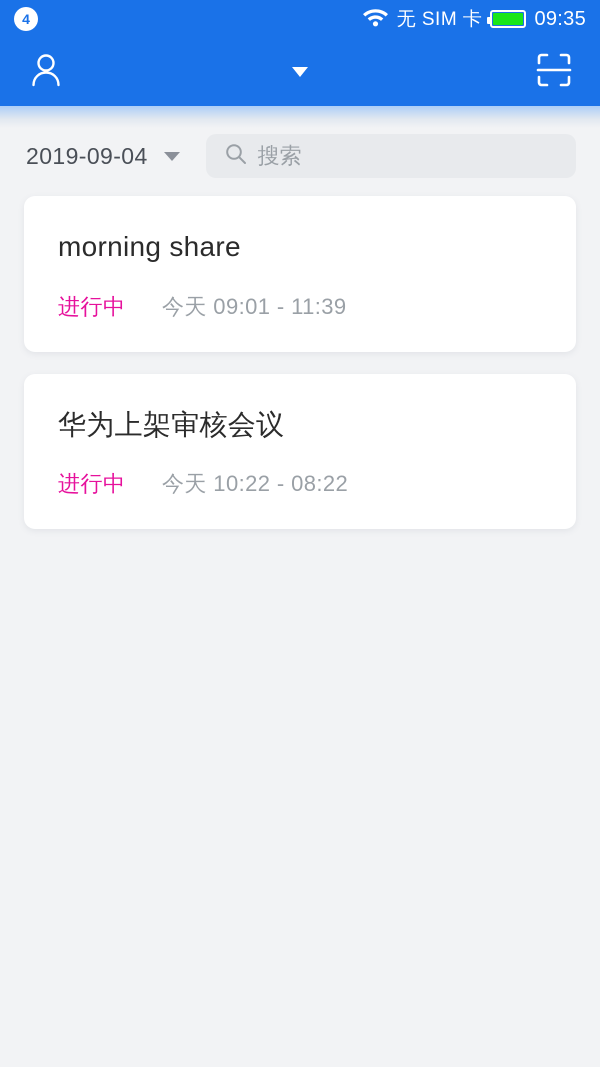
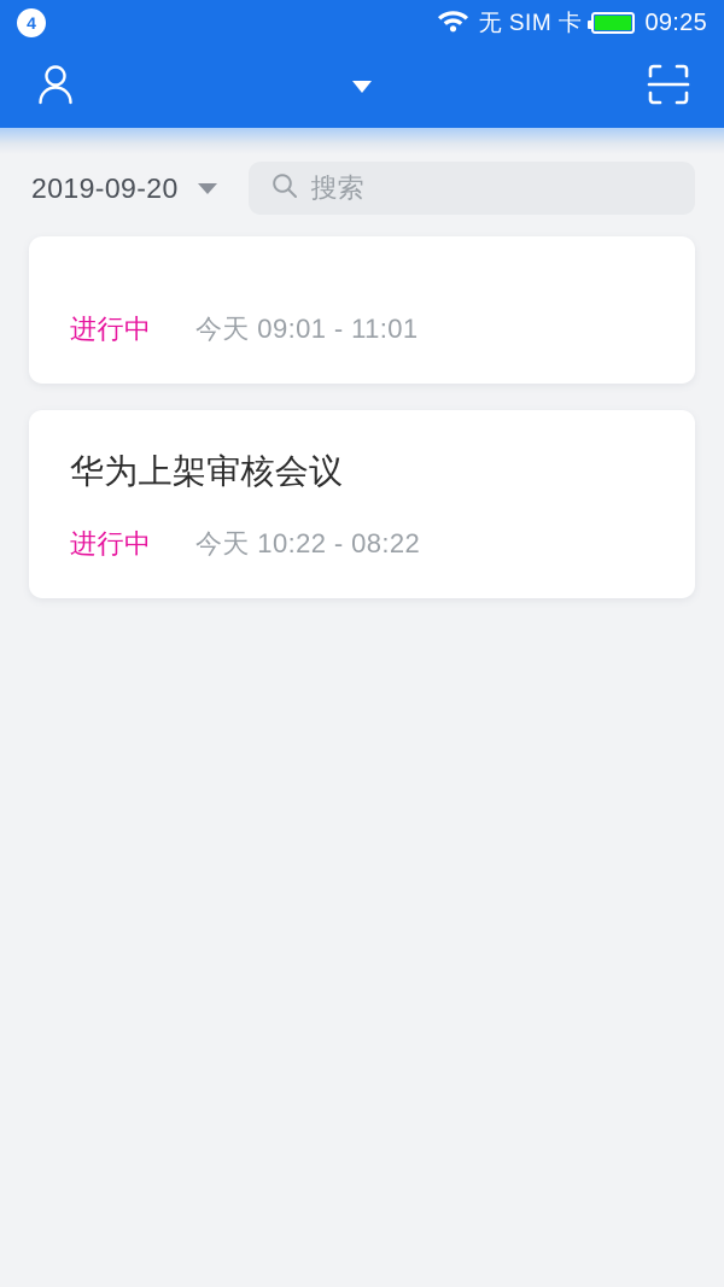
  4
  无 SIM 卡
- 09:35
+ 09:25
- 2019-09-04
+ 2019-09-20
  搜索
- morning share
  进行中
- 今天 09:01 - 11:39
+ 今天 09:01 - 11:01
  华为上架审核会议
  进行中
  今天 10:22 - 08:22
